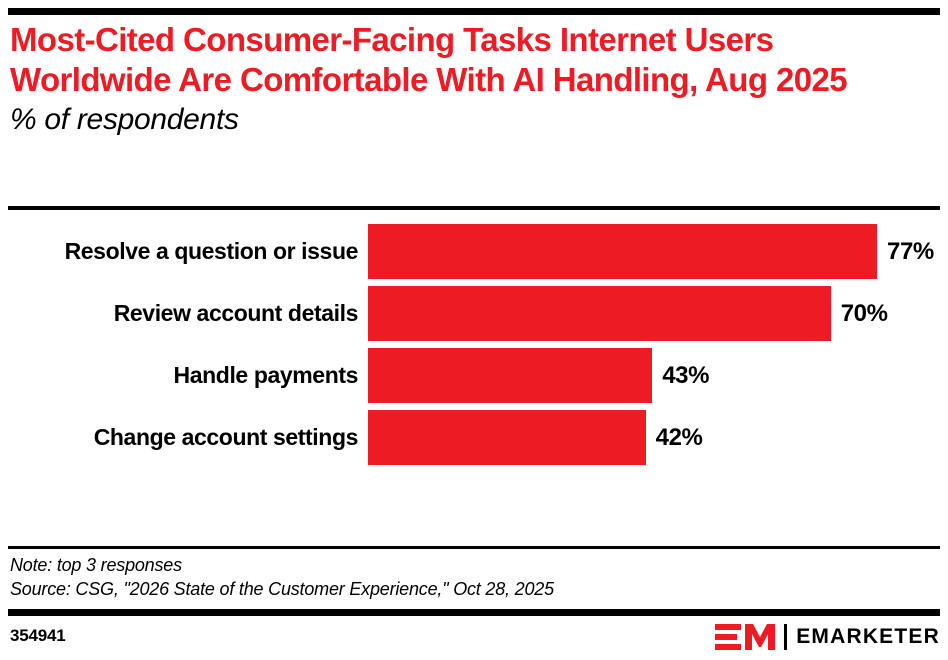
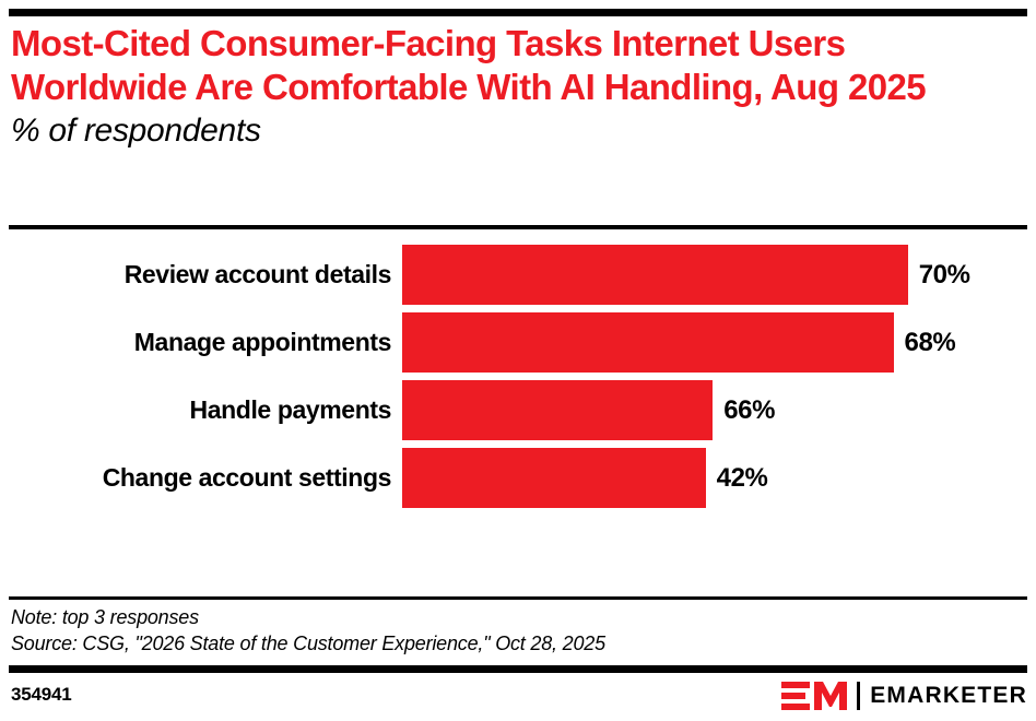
  Most-Cited Consumer-Facing Tasks Internet Users Worldwide Are Comfortable With AI Handling, Aug 2025
  % of respondents
- Resolve a question or issue
- 77%
  Review account details
  70%
+ Manage appointments
+ 68%
  Handle payments
- 43%
+ 66%
  Change account settings
  42%
  Note: top 3 responses
  Source: CSG, "2026 State of the Customer Experience," Oct 28, 2025
  354941
  EMARKETER
